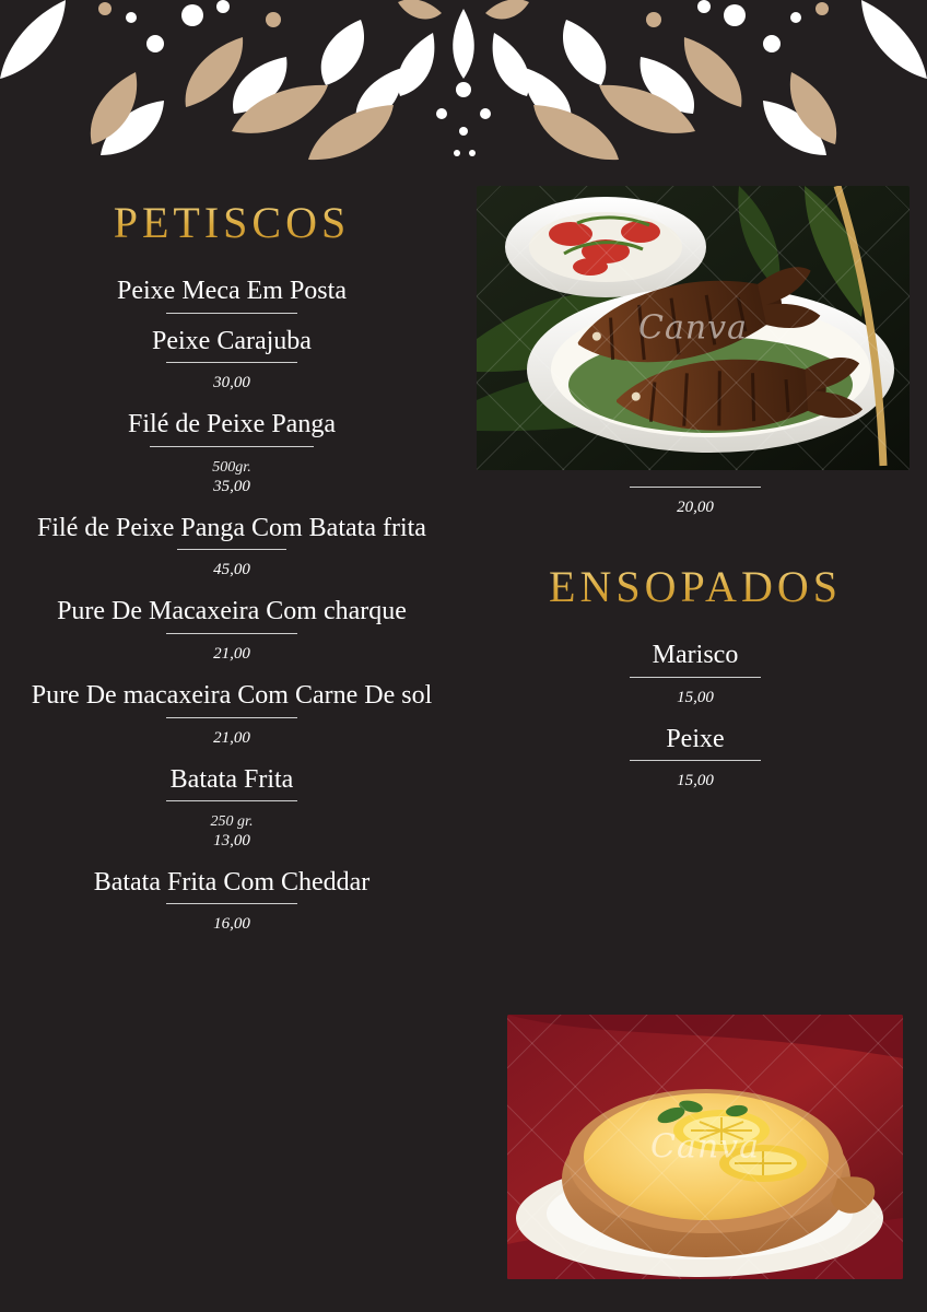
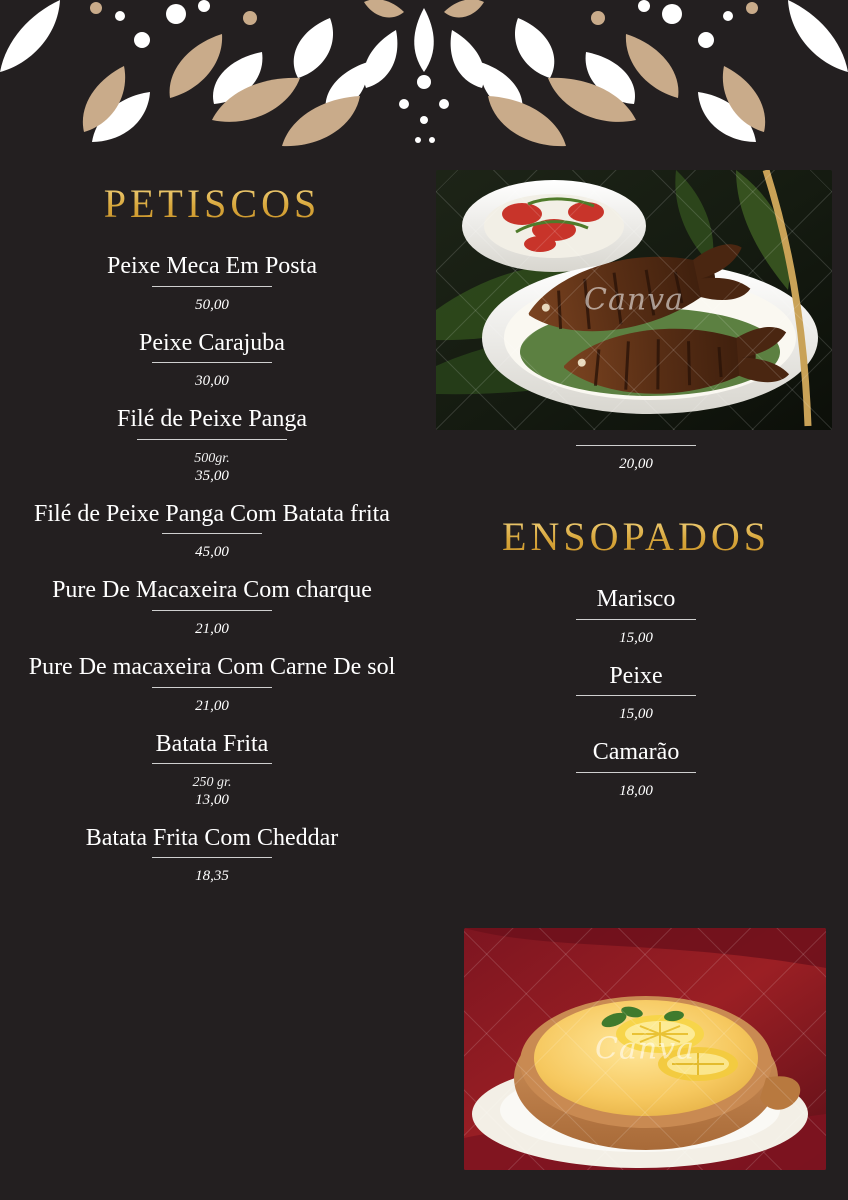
  PETISCOS
  Peixe Meca Em Posta
+ 50,00
  Peixe Carajuba
  30,00
  Filé de Peixe Panga
  500gr.
  35,00
  Filé de Peixe Panga Com Batata frita
  45,00
  Pure De Macaxeira Com charque
  21,00
  Pure De macaxeira Com Carne De sol
  21,00
  Batata Frita
  250 gr.
  13,00
  Batata Frita Com Cheddar
- 16,00
+ 18,35
  20,00
  ENSOPADOS
  Marisco
  15,00
  Peixe
  15,00
+ Camarão
+ 18,00
  Canva
  Canva
